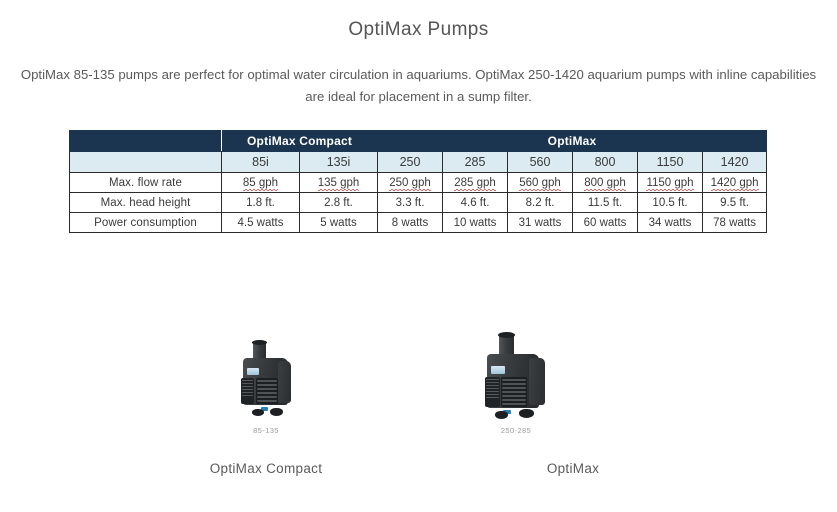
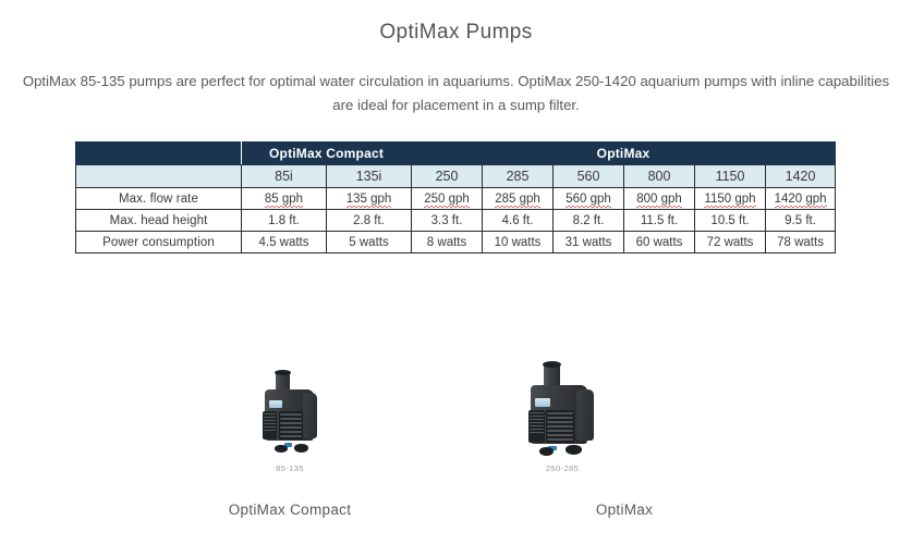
  OptiMax Pumps
  OptiMax 85-135 pumps are perfect for optimal water circulation in aquariums. OptiMax 250-1420 aquarium pumps with inline capabilities are ideal for placement in a sump filter.
  	OptiMax Compact	OptiMax
  	85i	135i	250	285	560	800	1150	1420
  Max. flow rate	85 gph	135 gph	250 gph	285 gph	560 gph	800 gph	1150 gph	1420 gph
  Max. head height	1.8 ft.	2.8 ft.	3.3 ft.	4.6 ft.	8.2 ft.	11.5 ft.	10.5 ft.	9.5 ft.
- Power consumption	4.5 watts	5 watts	8 watts	10 watts	31 watts	60 watts	34 watts	78 watts
+ Power consumption	4.5 watts	5 watts	8 watts	10 watts	31 watts	60 watts	72 watts	78 watts
  85-135
  OptiMax Compact
  250-285
  OptiMax
